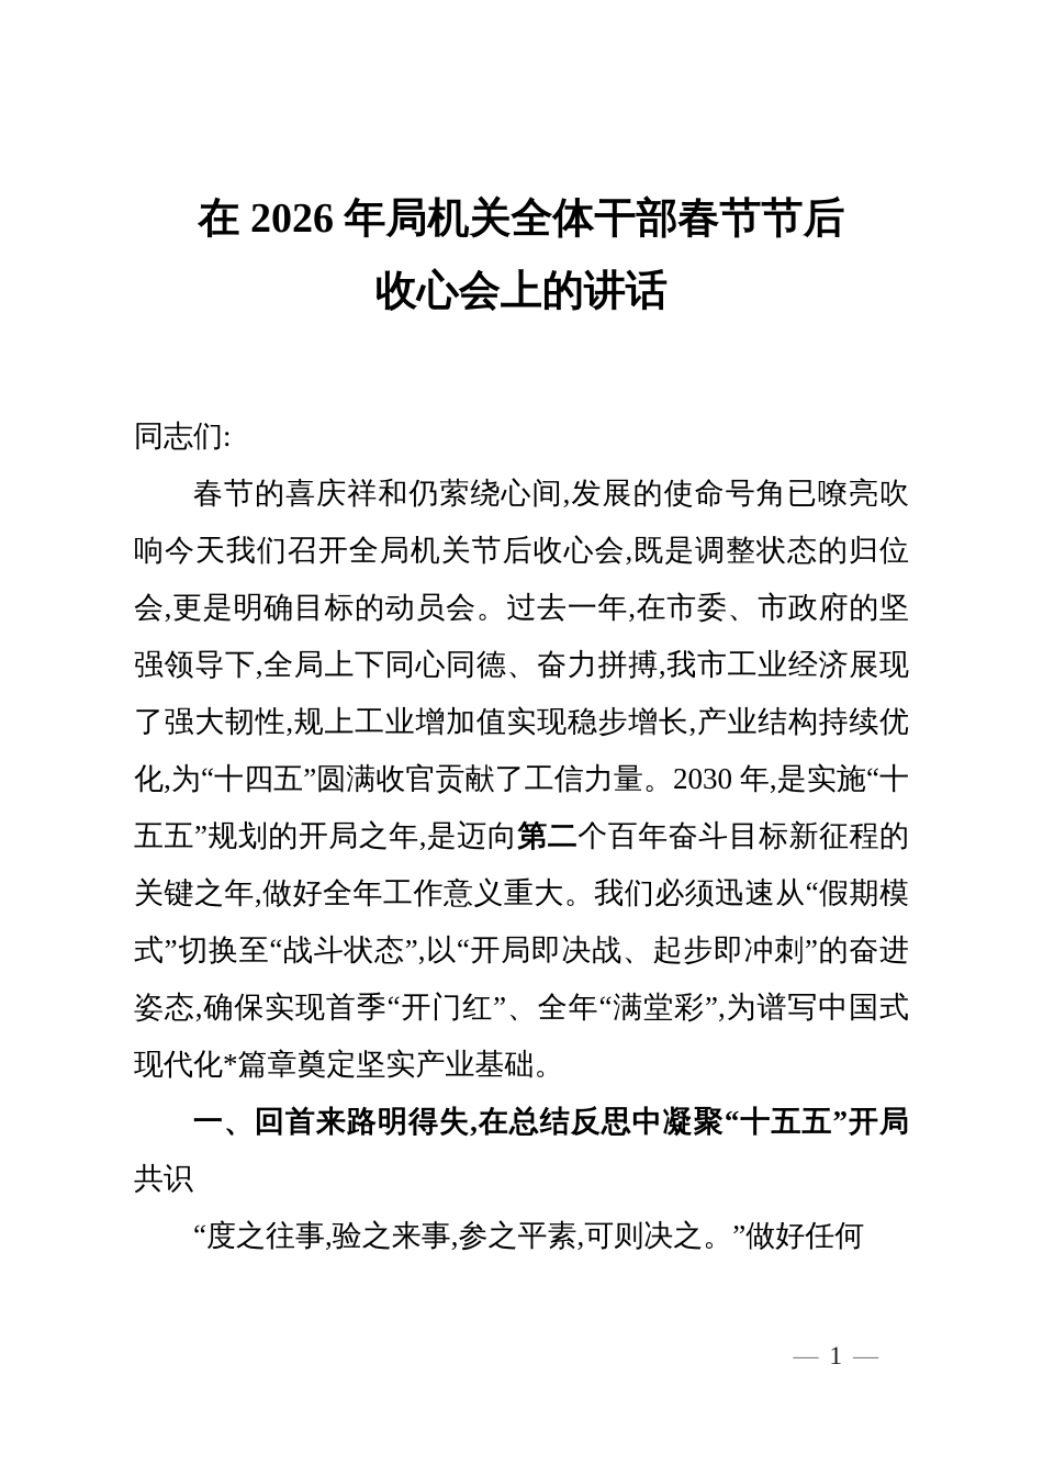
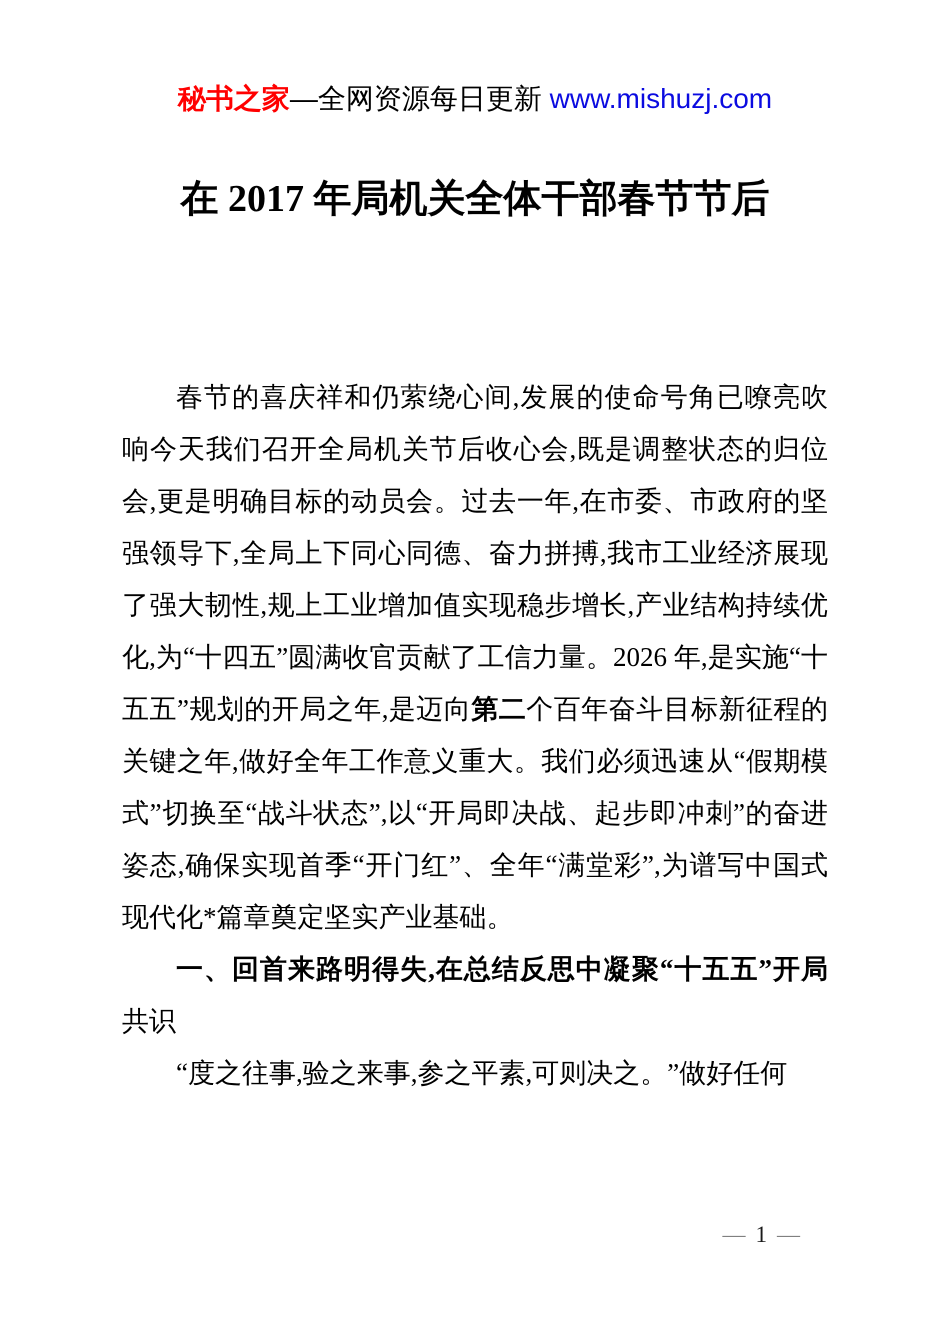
+ 秘书之家—全网资源每日更新 www.mishuzj.com
- 在 2026 年局机关全体干部春节节后
+ 在 2017 年局机关全体干部春节节后
- 收心会上的讲话
- 同志们:
- 春节的喜庆祥和仍萦绕心间,发展的使命号角已嘹亮吹响今天我们召开全局机关节后收心会,既是调整状态的归位会,更是明确目标的动员会。过去一年,在市委、市政府的坚强领导下,全局上下同心同德、奋力拼搏,我市工业经济展现了强大韧性,规上工业增加值实现稳步增长,产业结构持续优化,为“十四五”圆满收官贡献了工信力量。2030 年,是实施“十五五”规划的开局之年,是迈向第二个百年奋斗目标新征程的关键之年,做好全年工作意义重大。我们必须迅速从“假期模式”切换至“战斗状态”,以“开局即决战、起步即冲刺”的奋进姿态,确保实现首季“开门红”、全年“满堂彩”,为谱写中国式现代化*篇章奠定坚实产业基础。
+ 春节的喜庆祥和仍萦绕心间,发展的使命号角已嘹亮吹响今天我们召开全局机关节后收心会,既是调整状态的归位会,更是明确目标的动员会。过去一年,在市委、市政府的坚强领导下,全局上下同心同德、奋力拼搏,我市工业经济展现了强大韧性,规上工业增加值实现稳步增长,产业结构持续优化,为“十四五”圆满收官贡献了工信力量。2026 年,是实施“十五五”规划的开局之年,是迈向第二个百年奋斗目标新征程的关键之年,做好全年工作意义重大。我们必须迅速从“假期模式”切换至“战斗状态”,以“开局即决战、起步即冲刺”的奋进姿态,确保实现首季“开门红”、全年“满堂彩”,为谱写中国式现代化*篇章奠定坚实产业基础。
  一、回首来路明得失,在总结反思中凝聚“十五五”开局共识
  “度之往事,验之来事,参之平素,可则决之。”做好任何
  — 1 —
